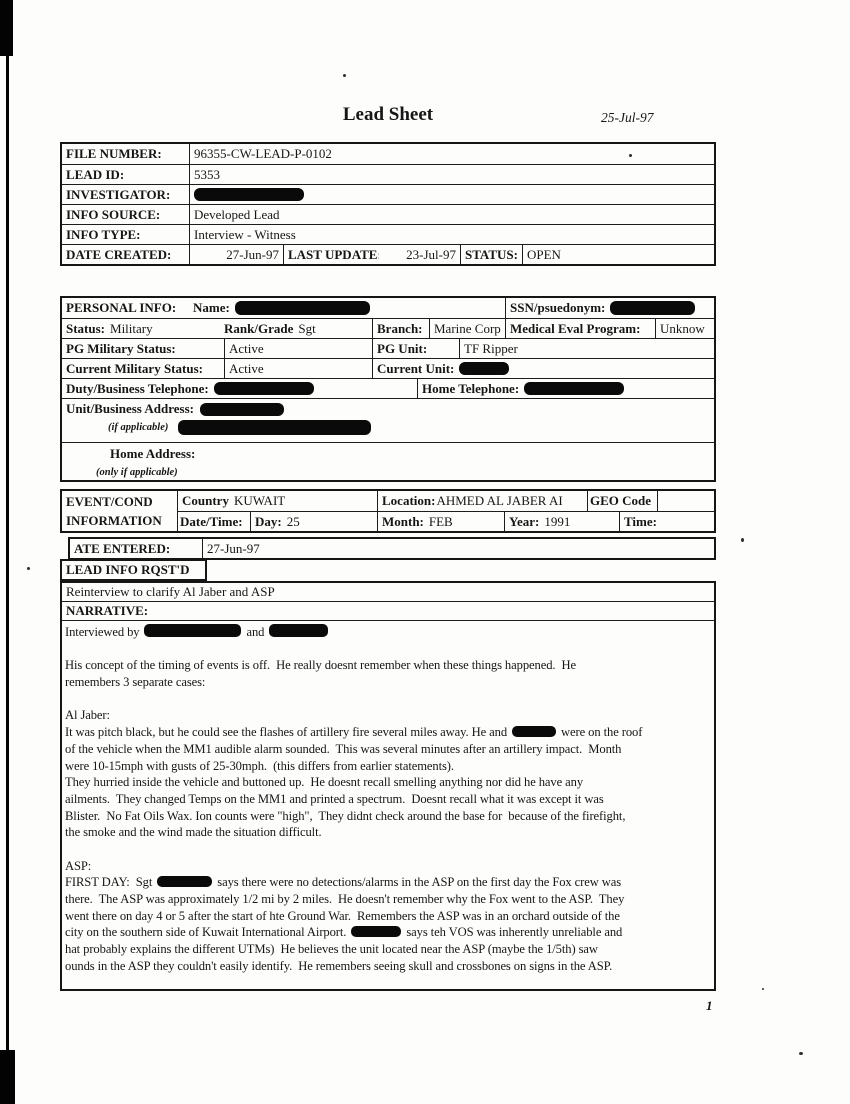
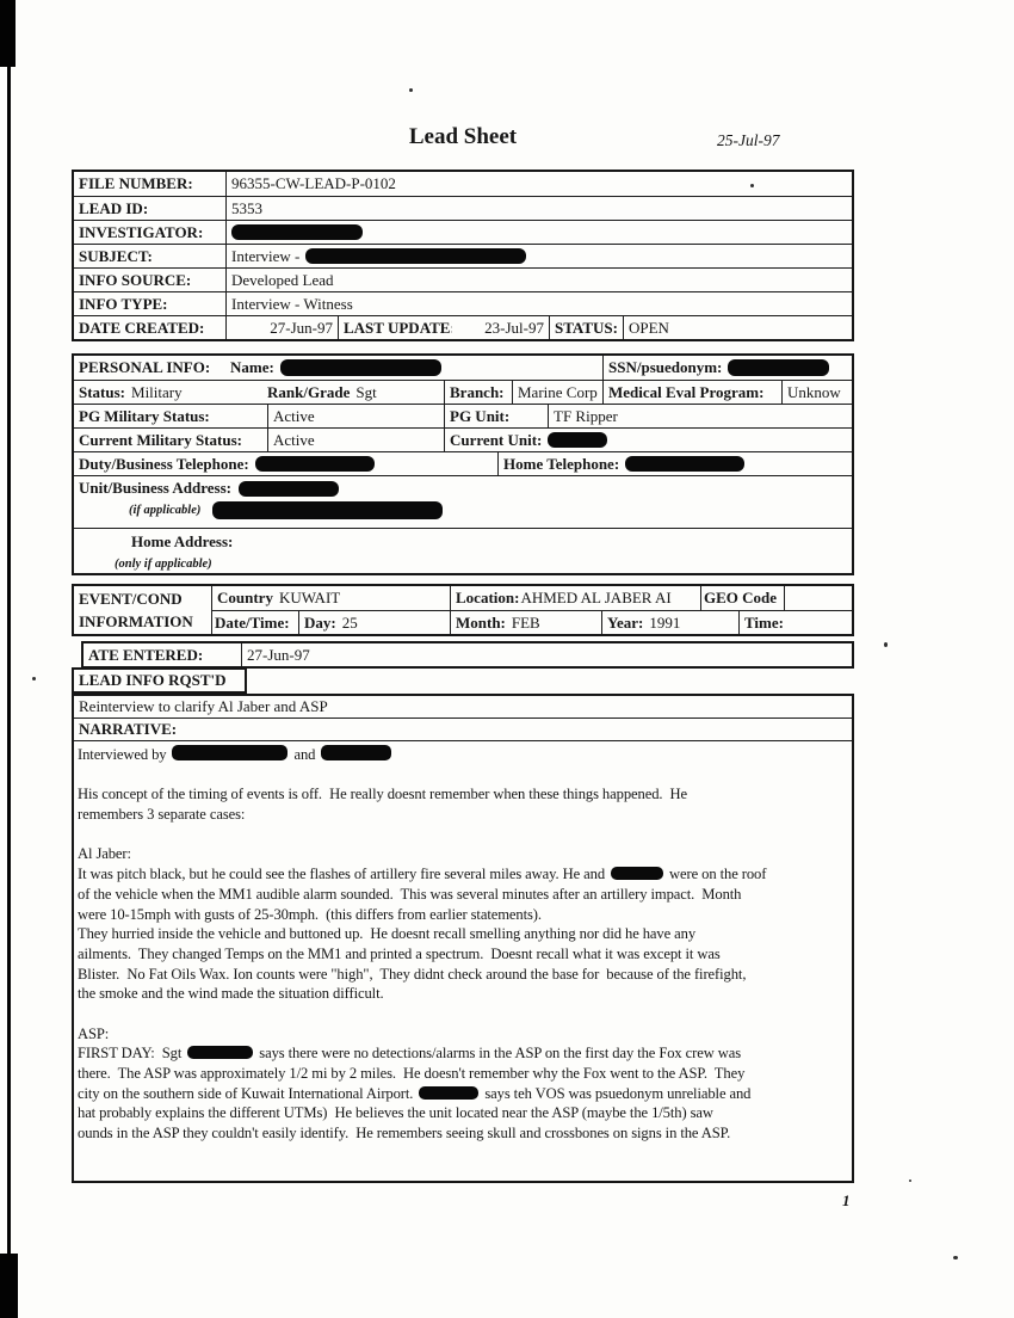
  Lead Sheet
  25-Jul-97
  FILE NUMBER:
  96355-CW-LEAD-P-0102
  LEAD ID:
  5353
  INVESTIGATOR:
+ SUBJECT:
+ Interview -
  INFO SOURCE:
  Developed Lead
  INFO TYPE:
  Interview - Witness
  DATE CREATED:
  27-Jun-97
  LAST UPDATE
  23-Jul-97
  STATUS:
  OPEN
  PERSONAL INFO:
  Name:
  SSN/psuedonym:
  Status:
  Military
  Rank/Grade
  Sgt
  Branch:
  Marine Corp
  Medical Eval Program:
  Unknow
  PG Military Status:
  Active
  PG Unit:
  TF Ripper
  Current Military Status:
  Active
  Current Unit:
  Duty/Business Telephone:
  Home Telephone:
  Unit/Business Address:
  (if applicable)
  Home Address:
  (only if applicable)
  EVENT/COND
  INFORMATION
  Country
  KUWAIT
  Location:
  AHMED AL JABER AI
  GEO Code
  Date/Time:
  Day:
  25
  Month:
  FEB
  Year:
  1991
  Time:
  ATE ENTERED:
  27-Jun-97
  LEAD INFO RQST'D
  Reinterview to clarify Al Jaber and ASP
  NARRATIVE:
  Interviewed by and
  His concept of the timing of events is off. He really doesnt remember when these things happened. He
  remembers 3 separate cases:
  Al Jaber:
  It was pitch black, but he could see the flashes of artillery fire several miles away. He and were on the roof
  of the vehicle when the MM1 audible alarm sounded. This was several minutes after an artillery impact. Month
  were 10-15mph with gusts of 25-30mph. (this differs from earlier statements).
  They hurried inside the vehicle and buttoned up. He doesnt recall smelling anything nor did he have any
  ailments. They changed Temps on the MM1 and printed a spectrum. Doesnt recall what it was except it was
  Blister. No Fat Oils Wax. Ion counts were "high", They didnt check around the base for because of the firefight,
  the smoke and the wind made the situation difficult.
  ASP:
  FIRST DAY: Sgt says there were no detections/alarms in the ASP on the first day the Fox crew was
  there. The ASP was approximately 1/2 mi by 2 miles. He doesn't remember why the Fox went to the ASP. They
- went there on day 4 or 5 after the start of hte Ground War. Remembers the ASP was in an orchard outside of the
- city on the southern side of Kuwait International Airport. says teh VOS was inherently unreliable and
+ city on the southern side of Kuwait International Airport. says teh VOS was psuedonym unreliable and
  hat probably explains the different UTMs) He believes the unit located near the ASP (maybe the 1/5th) saw
  ounds in the ASP they couldn't easily identify. He remembers seeing skull and crossbones on signs in the ASP.
  1
